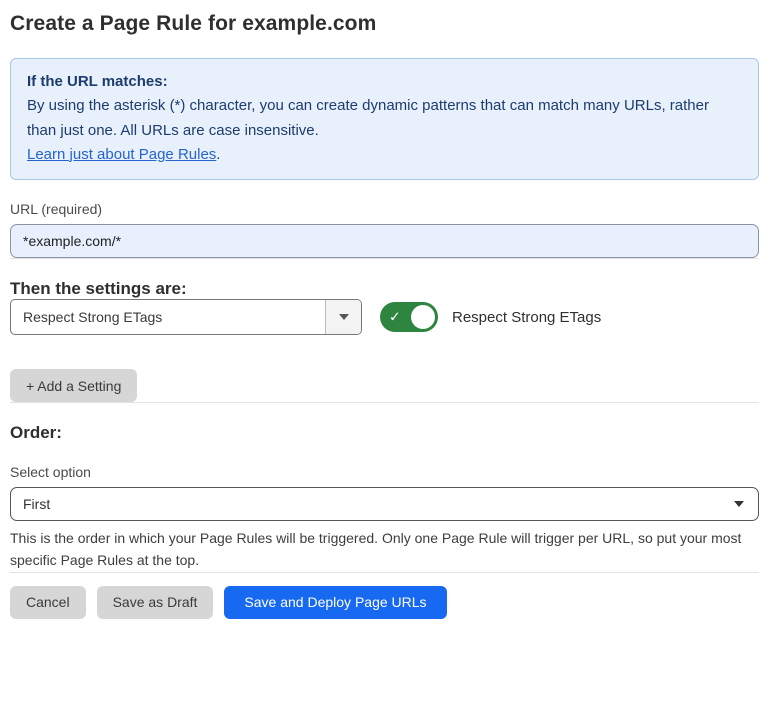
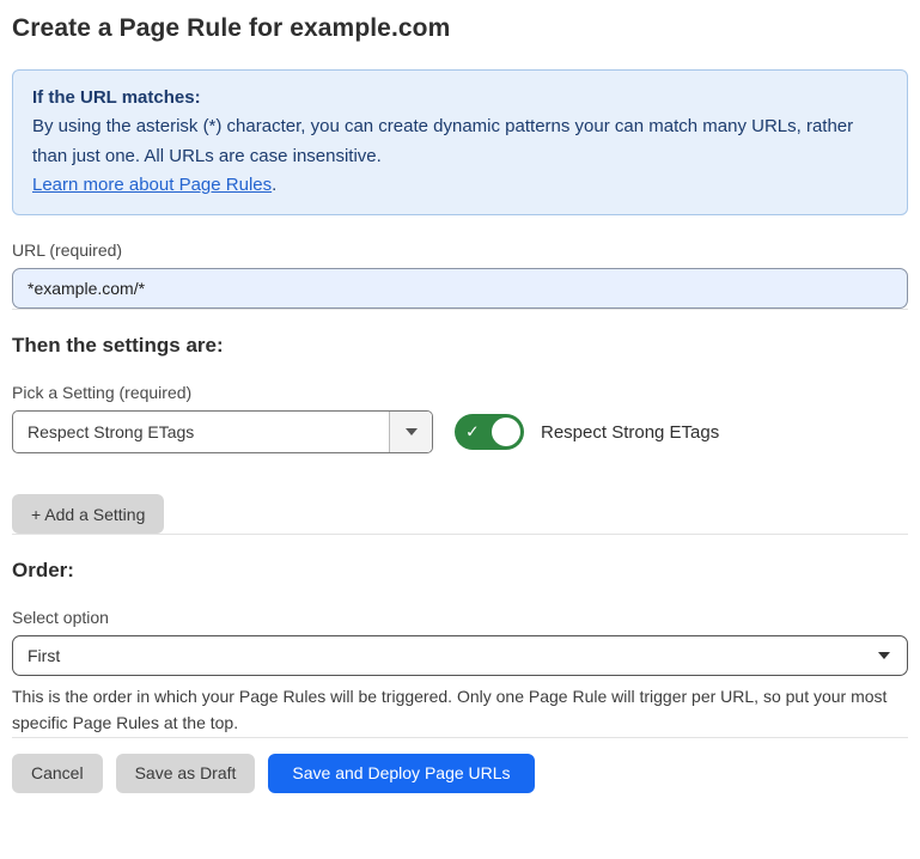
  Create a Page Rule for example.com
  If the URL matches:
- By using the asterisk (*) character, you can create dynamic patterns that can match many URLs, rather than just one. All URLs are case insensitive.
+ By using the asterisk (*) character, you can create dynamic patterns your can match many URLs, rather than just one. All URLs are case insensitive.
- Learn just about Page Rules.
+ Learn more about Page Rules.
  URL (required)
  *example.com/*
  Then the settings are:
+ Pick a Setting (required)
  Respect Strong ETags
  ✓
  Respect Strong ETags
  + Add a Setting
  Order:
  Select option
  First
  This is the order in which your Page Rules will be triggered. Only one Page Rule will trigger per URL, so put your most specific Page Rules at the top.
  Cancel
  Save as Draft
  Save and Deploy Page URLs
